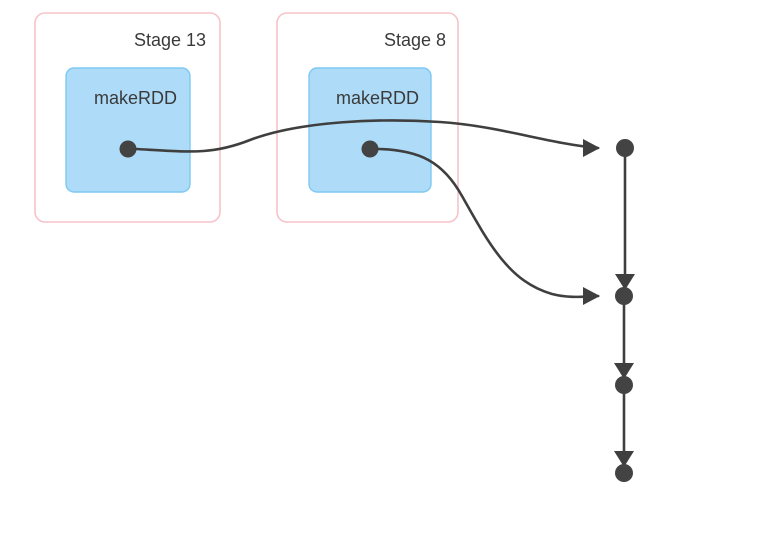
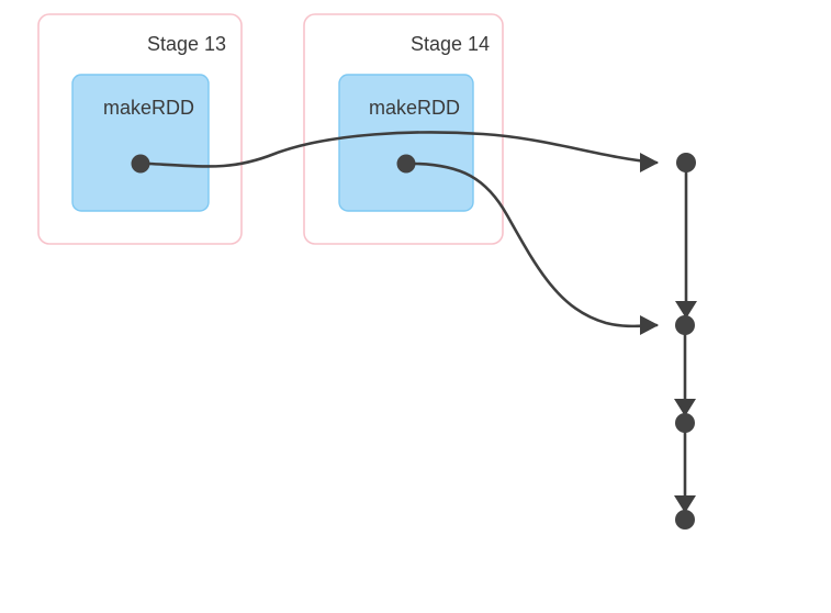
  Stage 13
  makeRDD
- Stage 8
+ Stage 14
  makeRDD
